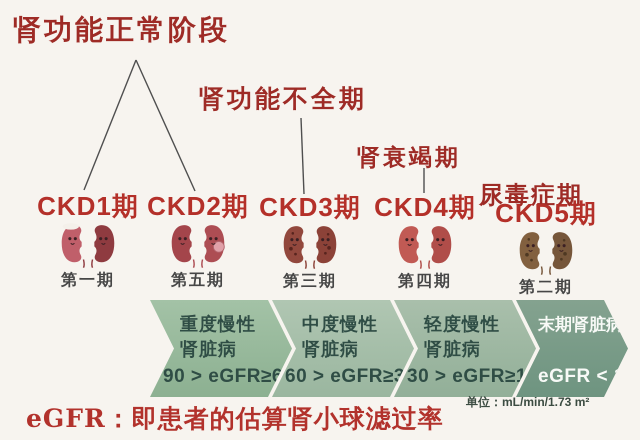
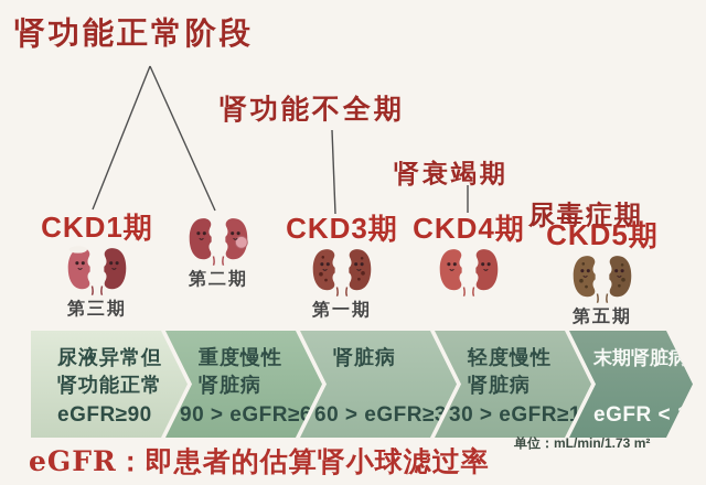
  肾功能正常阶段
  肾功能不全期
  肾衰竭期
  尿毒症期
  CKD1期
- 第一期
+ 第三期
- CKD2期
- 第五期
+ 第二期
  CKD3期
- 第三期
+ 第一期
  CKD4期
- 第四期
  CKD5期
- 第二期
+ 第五期
+ 尿液异常但
+ 肾功能正常
+ eGFR≥90
  重度慢性
  肾脏病
  90 > eGFR≥6
- 中度慢性
  肾脏病
  60 > eGFR≥3
  轻度慢性
  肾脏病
  30 > eGFR≥1
  末期肾脏病
  eGFR <
  eGFR：即患者的估算肾小球滤过率
  单位：mL/min/1.73 m²
